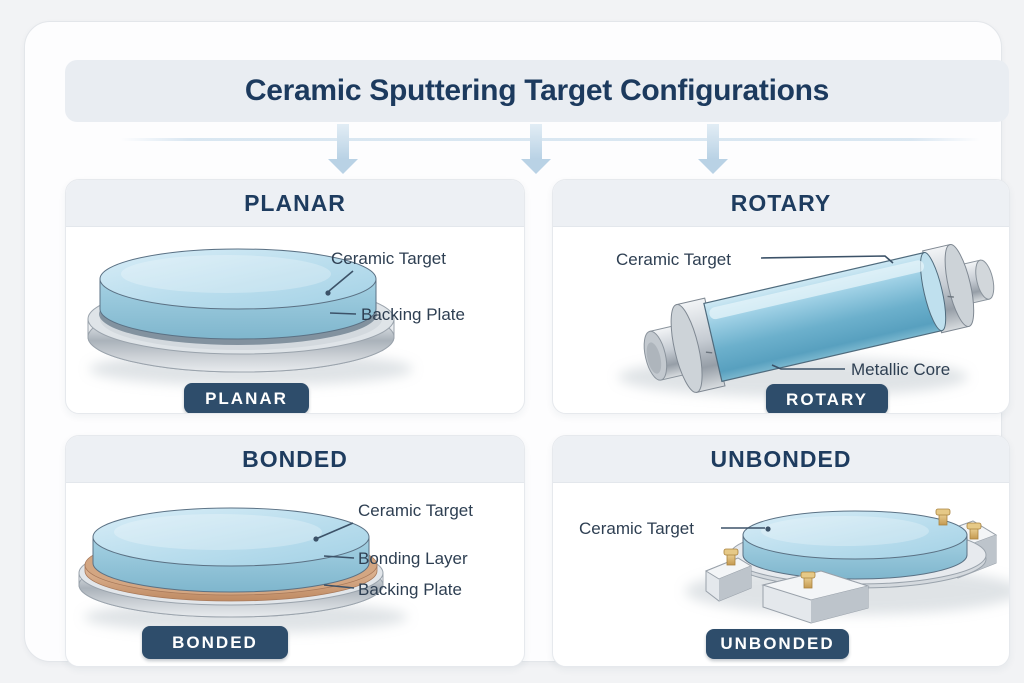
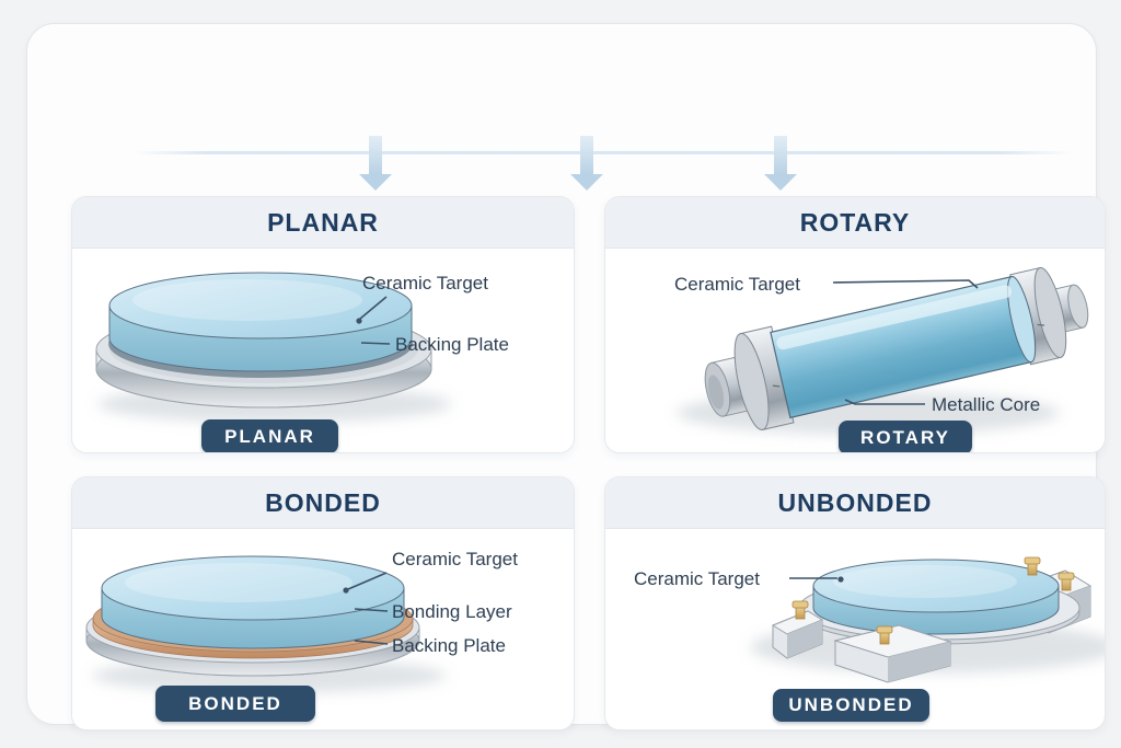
- Ceramic Sputtering Target Configurations
  PLANAR
  Ceramic Target
  Backing Plate
  PLANAR
  ROTARY
  Ceramic Target
  Metallic Core
  ROTARY
  BONDED
  Ceramic Target
  Bonding Layer
  Backing Plate
  BONDED
  UNBONDED
  Ceramic Target
  UNBONDED
